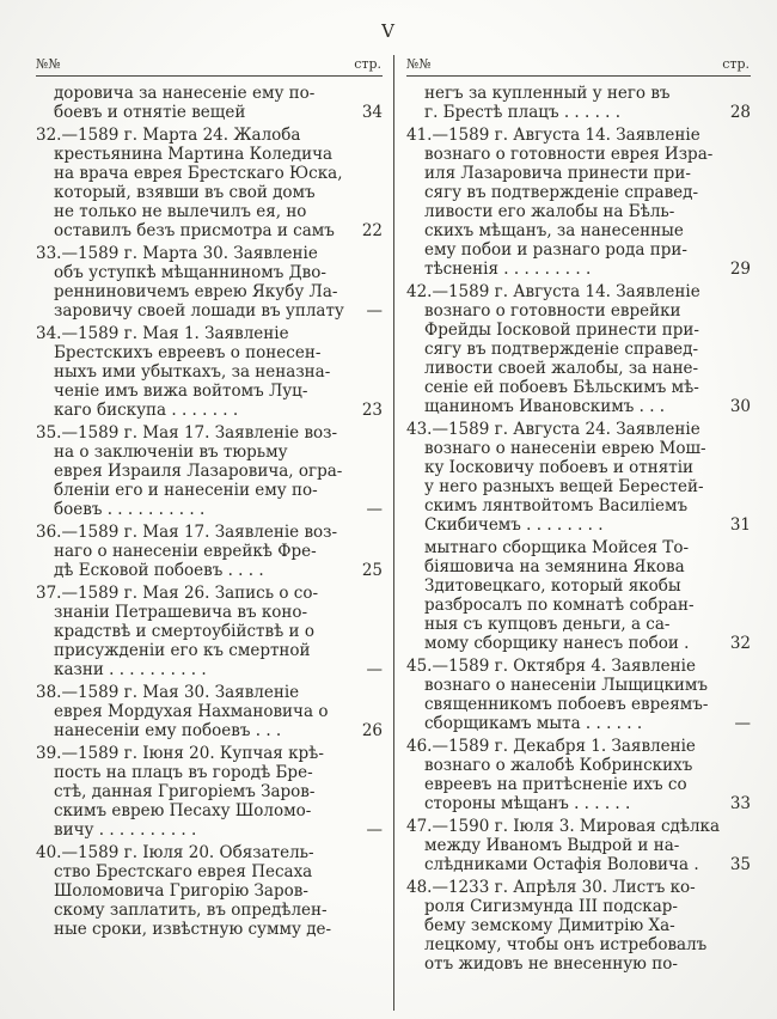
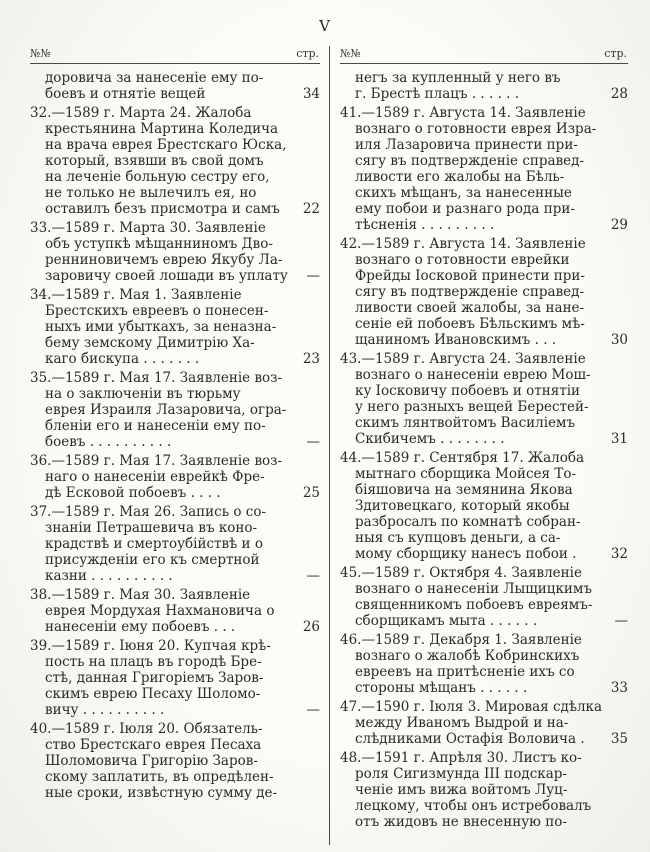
  V
  №№
  стр.
  доровича за нанесеніе ему по-
  боевъ и отнятіе вещей
  34
  32.—1589 г. Марта 24. Жалоба
  крестьянина Мартина Коледича
  на врача еврея Брестскаго Юска,
  который, взявши въ свой домъ
+ на леченіе больную сестру его,
  не только не вылечилъ ея, но
  оставилъ безъ присмотра и самъ
  22
  33.—1589 г. Марта 30. Заявленіе
  объ уступкѣ мѣщанниномъ Дво-
  ренниновичемъ еврею Якубу Ла-
  заровичу своей лошади въ уплату
  —
  34.—1589 г. Мая 1. Заявленіе
  Брестскихъ евреевъ о понесен-
  ныхъ ими убыткахъ, за неназна-
- ченіе имъ вижа войтомъ Луц-
+ бему земскому Димитрію Ха-
  каго бискупа . . . . . . .
  23
  35.—1589 г. Мая 17. Заявленіе воз-
  на о заключеніи въ тюрьму
  еврея Израиля Лазаровича, огра-
  бленіи его и нанесеніи ему по-
  боевъ . . . . . . . . . .
  —
  36.—1589 г. Мая 17. Заявленіе воз-
  наго о нанесеніи еврейкѣ Фре-
  дѣ Есковой побоевъ . . . .
  25
  37.—1589 г. Мая 26. Запись о со-
  знаніи Петрашевича въ коно-
  крадствѣ и смертоубійствѣ и о
  присужденіи его къ смертной
  казни . . . . . . . . . .
  —
  38.—1589 г. Мая 30. Заявленіе
  еврея Мордухая Нахмановича о
  нанесеніи ему побоевъ . . .
  26
  39.—1589 г. Іюня 20. Купчая крѣ-
  пость на плацъ въ городѣ Бре-
  стѣ, данная Григоріемъ Заров-
  скимъ еврею Песаху Шоломо-
  вичу . . . . . . . . . .
  —
  40.—1589 г. Іюля 20. Обязатель-
  ство Брестскаго еврея Песаха
  Шоломовича Григорію Заров-
  скому заплатить, въ опредѣлен-
  ные сроки, извѣстную сумму де-
  №№
  стр.
  негъ за купленный у него въ
  г. Брестѣ плацъ . . . . . .
  28
  41.—1589 г. Августа 14. Заявленіе
  вознаго о готовности еврея Изра-
  иля Лазаровича принести при-
  сягу въ подтвержденіе справед-
  ливости его жалобы на Бѣль-
  скихъ мѣщанъ, за нанесенные
  ему побои и разнаго рода при-
  тѣсненія . . . . . . . . .
  29
  42.—1589 г. Августа 14. Заявленіе
  вознаго о готовности еврейки
  Фрейды Іосковой принести при-
  сягу въ подтвержденіе справед-
  ливости своей жалобы, за нане-
  сеніе ей побоевъ Бѣльскимъ мѣ-
  щаниномъ Ивановскимъ . . .
  30
  43.—1589 г. Августа 24. Заявленіе
  вознаго о нанесеніи еврею Мош-
  ку Іосковичу побоевъ и отнятіи
  у него разныхъ вещей Берестей-
  скимъ лянтвойтомъ Василіемъ
  Скибичемъ . . . . . . . .
  31
+ 44.—1589 г. Сентября 17. Жалоба
  мытнаго сборщика Мойсея То-
  біяшовича на земянина Якова
  Здитовецкаго, который якобы
  разбросалъ по комнатѣ собран-
  ныя съ купцовъ деньги, а са-
  мому сборщику нанесъ побои .
  32
  45.—1589 г. Октября 4. Заявленіе
  вознаго о нанесеніи Лыщицкимъ
  священникомъ побоевъ евреямъ-
  сборщикамъ мыта . . . . . .
  —
  46.—1589 г. Декабря 1. Заявленіе
  вознаго о жалобѣ Кобринскихъ
  евреевъ на притѣсненіе ихъ со
  стороны мѣщанъ . . . . . .
  33
  47.—1590 г. Іюля 3. Мировая сдѣлка
  между Иваномъ Выдрой и на-
  слѣдниками Остафія Воловича .
  35
- 48.—1233 г. Апрѣля 30. Листъ ко-
+ 48.—1591 г. Апрѣля 30. Листъ ко-
  роля Сигизмунда III подскар-
- бему земскому Димитрію Ха-
+ ченіе имъ вижа войтомъ Луц-
  лецкому, чтобы онъ истребовалъ
  отъ жидовъ не внесенную по-
